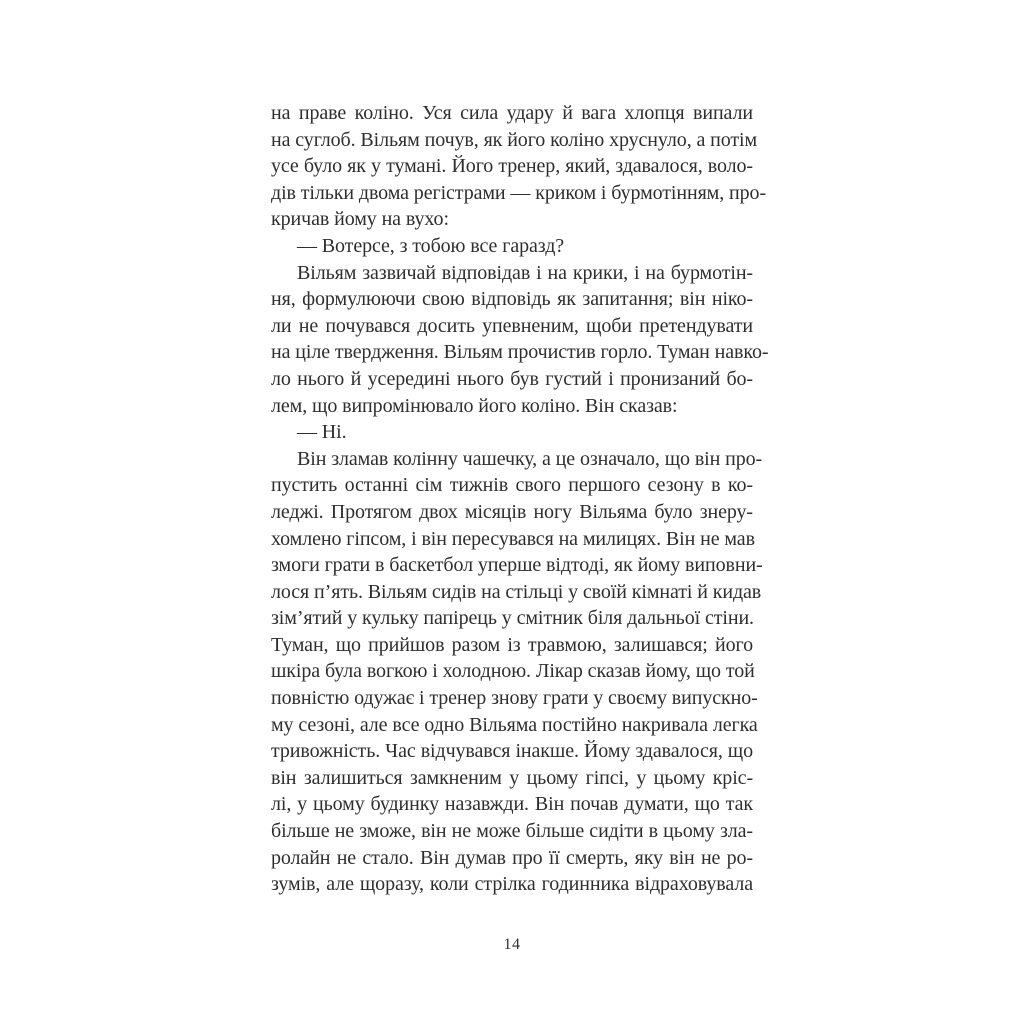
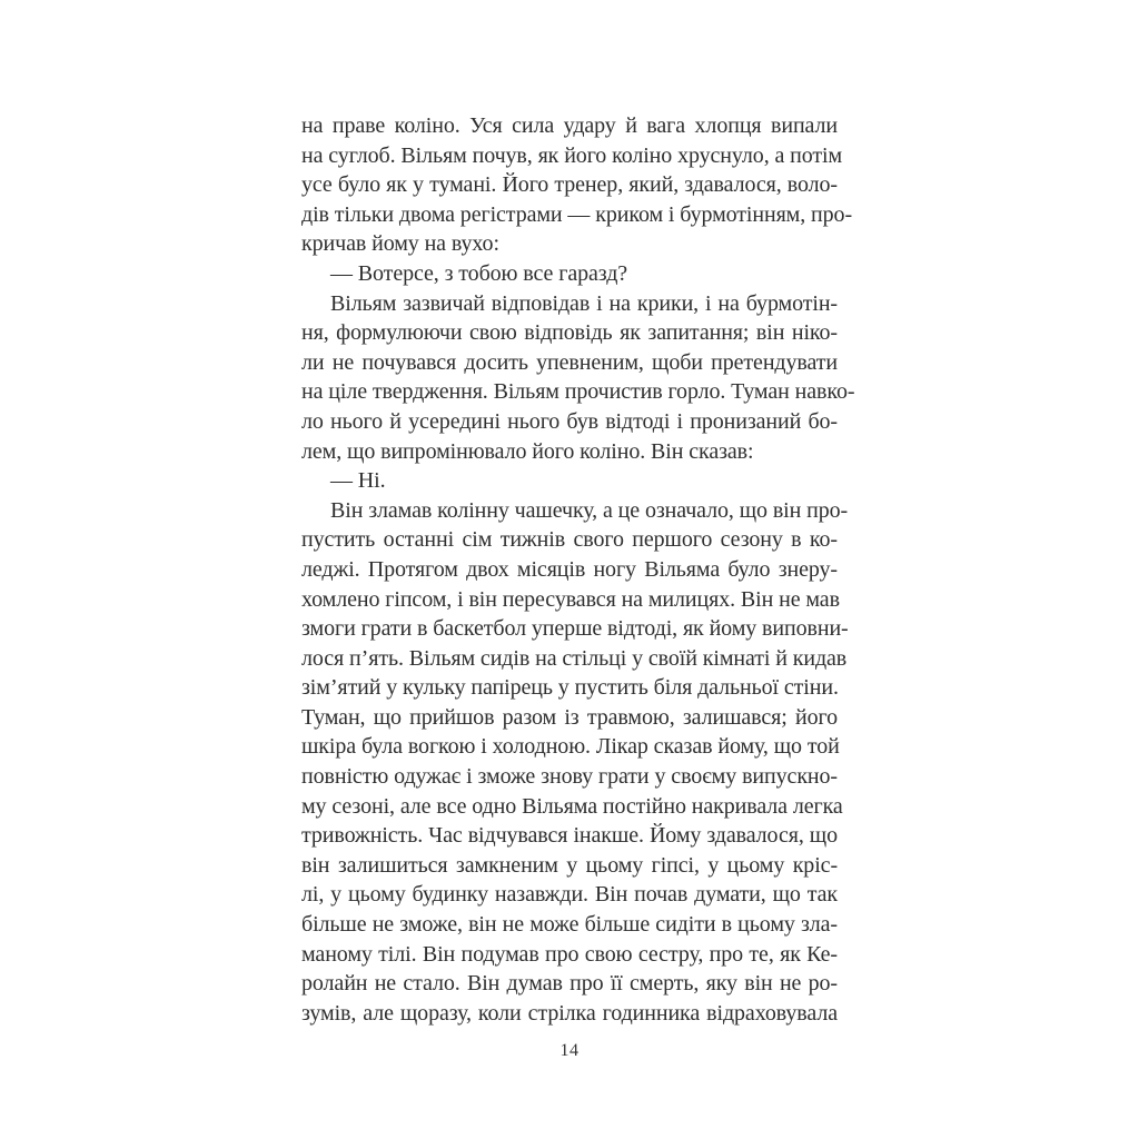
  на праве коліно. Уся сила удару й вага хлопця випали
  на суглоб. Вільям почув, як його коліно хруснуло, а потім
  усе було як у тумані. Його тренер, який, здавалося, воло-
  дів тільки двома регістрами — криком і бурмотінням, про-
  кричав йому на вухо:
  — Вотерсе, з тобою все гаразд?
  Вільям зазвичай відповідав і на крики, і на бурмотін-
  ня, формулюючи свою відповідь як запитання; він ніко-
  ли не почувався досить упевненим, щоби претендувати
  на ціле твердження. Вільям прочистив горло. Туман навко-
- ло нього й усередині нього був густий і пронизаний бо-
+ ло нього й усередині нього був відтоді і пронизаний бо-
  лем, що випромінювало його коліно. Він сказав:
  — Ні.
  Він зламав колінну чашечку, а це означало, що він про-
  пустить останні сім тижнів свого першого сезону в ко-
  леджі. Протягом двох місяців ногу Вільяма було знеру-
  хомлено гіпсом, і він пересувався на милицях. Він не мав
  змоги грати в баскетбол уперше відтоді, як йому виповни-
  лося п’ять. Вільям сидів на стільці у своїй кімнаті й кидав
- зім’ятий у кульку папірець у смітник біля дальньої стіни.
+ зім’ятий у кульку папірець у пустить біля дальньої стіни.
  Туман, що прийшов разом із травмою, залишався; його
  шкіра була вогкою і холодною. Лікар сказав йому, що той
- повністю одужає і тренер знову грати у своєму випускно-
+ повністю одужає і зможе знову грати у своєму випускно-
  му сезоні, але все одно Вільяма постійно накривала легка
  тривожність. Час відчувався інакше. Йому здавалося, що
  він залишиться замкненим у цьому гіпсі, у цьому кріс-
  лі, у цьому будинку назавжди. Він почав думати, що так
  більше не зможе, він не може більше сидіти в цьому зла-
+ маному тілі. Він подумав про свою сестру, про те, як Ке-
  ролайн не стало. Він думав про її смерть, яку він не ро-
  зумів, але щоразу, коли стрілка годинника відраховувала
  14
